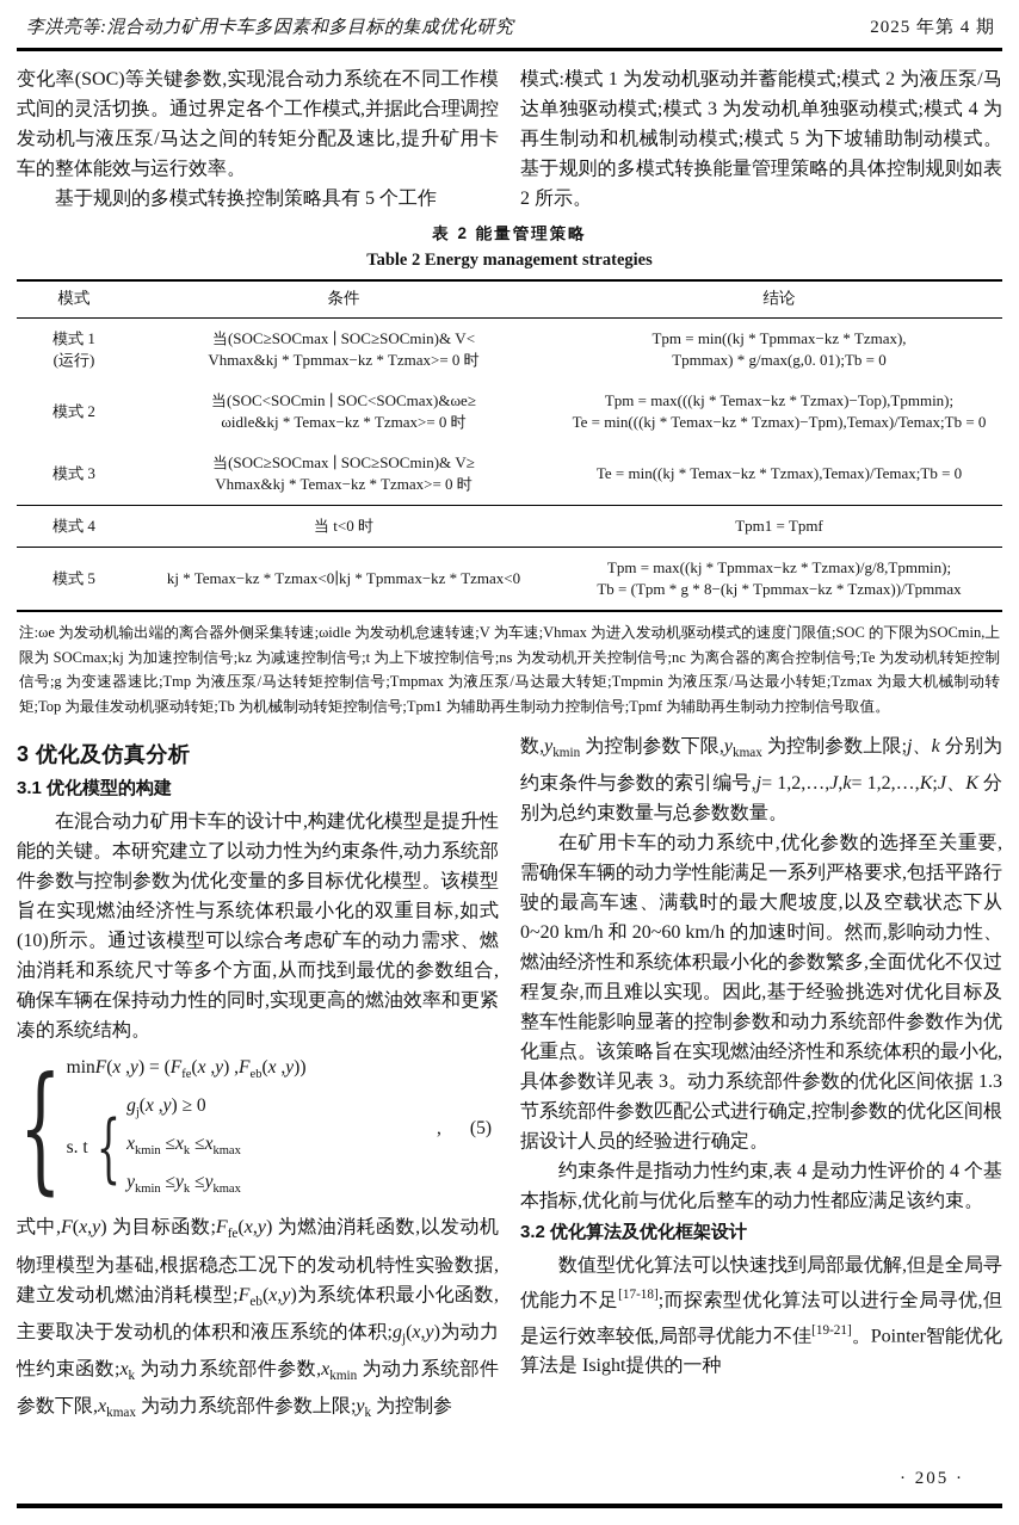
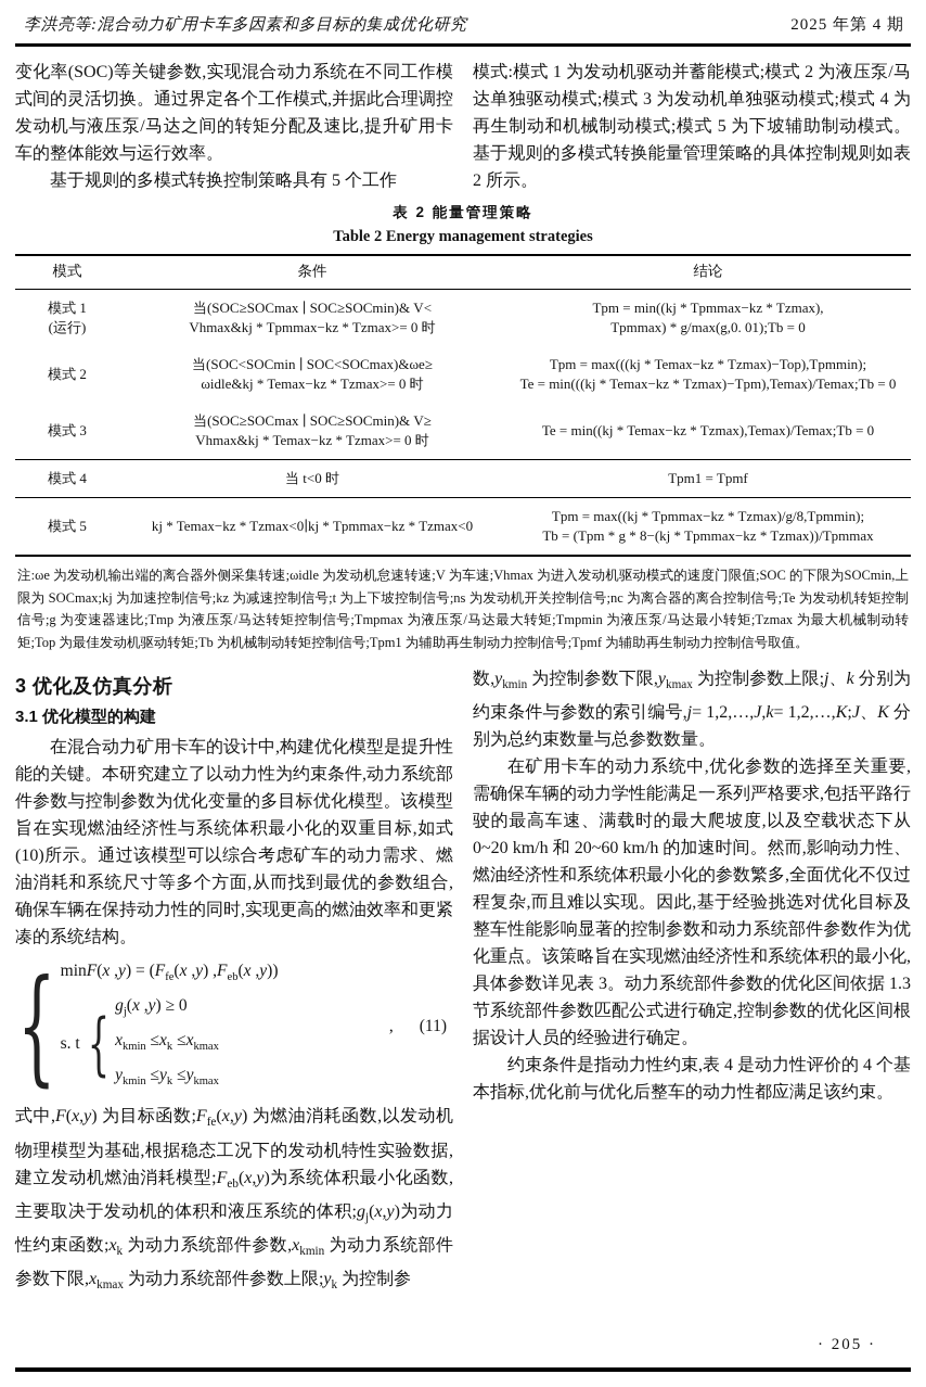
  李洪亮等:混合动力矿用卡车多因素和多目标的集成优化研究
  2025 年第 4 期
  变化率(SOC)等关键参数,实现混合动力系统在不同工作模式间的灵活切换。通过界定各个工作模式,并据此合理调控发动机与液压泵/马达之间的转矩分配及速比,提升矿用卡车的整体能效与运行效率。
  基于规则的多模式转换控制策略具有 5 个工作
  模式:模式 1 为发动机驱动并蓄能模式;模式 2 为液压泵/马达单独驱动模式;模式 3 为发动机单独驱动模式;模式 4 为再生制动和机械制动模式;模式 5 为下坡辅助制动模式。基于规则的多模式转换能量管理策略的具体控制规则如表 2 所示。
  表 2 能量管理策略
  Table 2 Energy management strategies
  模式	条件	结论
  模式 1 (运行)	当(SOC≥SOCmax ∣ SOC≥SOCmin)& V< Vhmax&kj * Tpmmax−kz * Tzmax>= 0 时	Tpm = min((kj * Tpmmax−kz * Tzmax), Tpmmax) * g/max(g,0. 01);Tb = 0
  模式 2	当(SOC<SOCmin ∣ SOC<SOCmax)&ωe≥ ωidle&kj * Temax−kz * Tzmax>= 0 时	Tpm = max(((kj * Temax−kz * Tzmax)−Top),Tpmmin); Te = min(((kj * Temax−kz * Tzmax)−Tpm),Temax)/Temax;Tb = 0
  模式 3	当(SOC≥SOCmax ∣ SOC≥SOCmin)& V≥ Vhmax&kj * Temax−kz * Tzmax>= 0 时	Te = min((kj * Temax−kz * Tzmax),Temax)/Temax;Tb = 0
  模式 4	当 t<0 时	Tpm1 = Tpmf
  模式 5	kj * Temax−kz * Tzmax<0∣kj * Tpmmax−kz * Tzmax<0	Tpm = max((kj * Tpmmax−kz * Tzmax)/g/8,Tpmmin); Tb = (Tpm * g * 8−(kj * Tpmmax−kz * Tzmax))/Tpmmax
  注:ωe 为发动机输出端的离合器外侧采集转速;ωidle 为发动机怠速转速;V 为车速;Vhmax 为进入发动机驱动模式的速度门限值;SOC 的下限为SOCmin,上限为 SOCmax;kj 为加速控制信号;kz 为减速控制信号;t 为上下坡控制信号;ns 为发动机开关控制信号;nc 为离合器的离合控制信号;Te 为发动机转矩控制信号;g 为变速器速比;Tmp 为液压泵/马达转矩控制信号;Tmpmax 为液压泵/马达最大转矩;Tmpmin 为液压泵/马达最小转矩;Tzmax 为最大机械制动转矩;Top 为最佳发动机驱动转矩;Tb 为机械制动转矩控制信号;Tpm1 为辅助再生制动力控制信号;Tpmf 为辅助再生制动力控制信号取值。
  3 优化及仿真分析
  3.1 优化模型的构建
  在混合动力矿用卡车的设计中,构建优化模型是提升性能的关键。本研究建立了以动力性为约束条件,动力系统部件参数与控制参数为优化变量的多目标优化模型。该模型旨在实现燃油经济性与系统体积最小化的双重目标,如式(10)所示。通过该模型可以综合考虑矿车的动力需求、燃油消耗和系统尺寸等多个方面,从而找到最优的参数组合,确保车辆在保持动力性的同时,实现更高的燃油效率和更紧凑的系统结构。
  {
  minF(x ,y) = (Ffe(x ,y) ,Feb(x ,y))
  s. t
  {
  gj(x ,y) ≥ 0
  xkmin ≤xk ≤xkmax
  ykmin ≤yk ≤ykmax
  ,
- (5)
+ (11)
  式中,F(x,y) 为目标函数;Ffe(x,y) 为燃油消耗函数,以发动机物理模型为基础,根据稳态工况下的发动机特性实验数据,建立发动机燃油消耗模型;Feb(x,y)为系统体积最小化函数,主要取决于发动机的体积和液压系统的体积;gj(x,y)为动力性约束函数;xk 为动力系统部件参数,xkmin 为动力系统部件参数下限,xkmax 为动力系统部件参数上限;yk 为控制参
  数,ykmin 为控制参数下限,ykmax 为控制参数上限;j、k 分别为约束条件与参数的索引编号,j= 1,2,…,J,k= 1,2,…,K;J、K 分别为总约束数量与总参数数量。
  在矿用卡车的动力系统中,优化参数的选择至关重要,需确保车辆的动力学性能满足一系列严格要求,包括平路行驶的最高车速、满载时的最大爬坡度,以及空载状态下从 0~20 km/h 和 20~60 km/h 的加速时间。然而,影响动力性、燃油经济性和系统体积最小化的参数繁多,全面优化不仅过程复杂,而且难以实现。因此,基于经验挑选对优化目标及整车性能影响显著的控制参数和动力系统部件参数作为优化重点。该策略旨在实现燃油经济性和系统体积的最小化,具体参数详见表 3。动力系统部件参数的优化区间依据 1.3 节系统部件参数匹配公式进行确定,控制参数的优化区间根据设计人员的经验进行确定。
  约束条件是指动力性约束,表 4 是动力性评价的 4 个基本指标,优化前与优化后整车的动力性都应满足该约束。
- 3.2 优化算法及优化框架设计
- 数值型优化算法可以快速找到局部最优解,但是全局寻优能力不足[17-18];而探索型优化算法可以进行全局寻优,但是运行效率较低,局部寻优能力不佳[19-21]。Pointer智能优化算法是 Isight提供的一种
  · 205 ·
